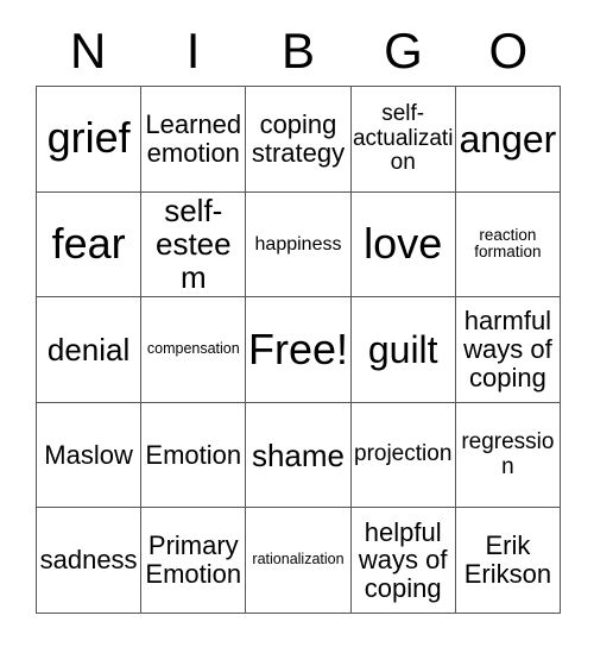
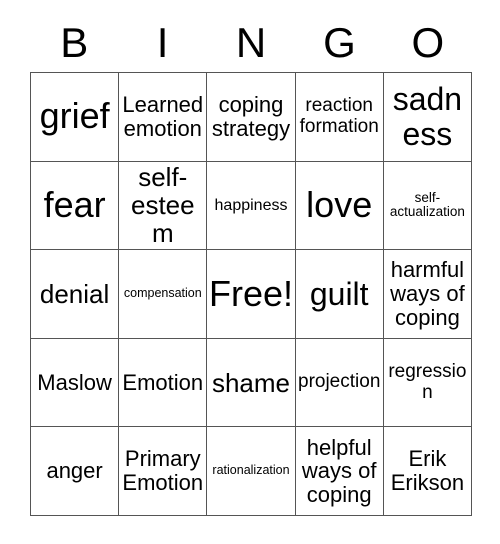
- N
+ B
  I
- B
+ N
  G
  O
  grief
  Learned emotion
  coping strategy
- self-actualization
+ reaction formation
- anger
+ sadness
  fear
  self-esteem
  happiness
  love
- reaction formation
+ self-actualization
  denial
  compensation
  Free!
  guilt
  harmful ways of coping
  Maslow
  Emotion
  shame
  projection
  regression
- sadness
+ anger
  Primary Emotion
  rationalization
  helpful ways of coping
  Erik Erikson
